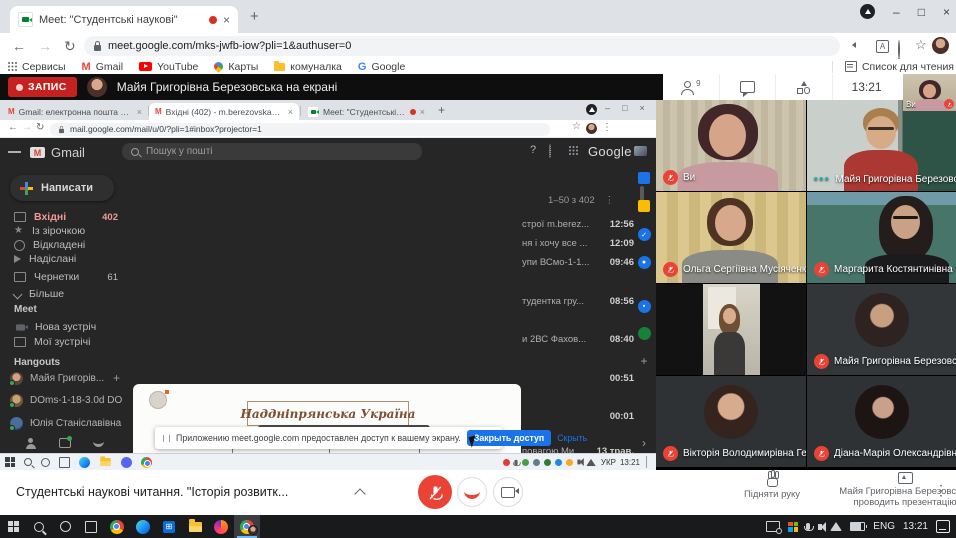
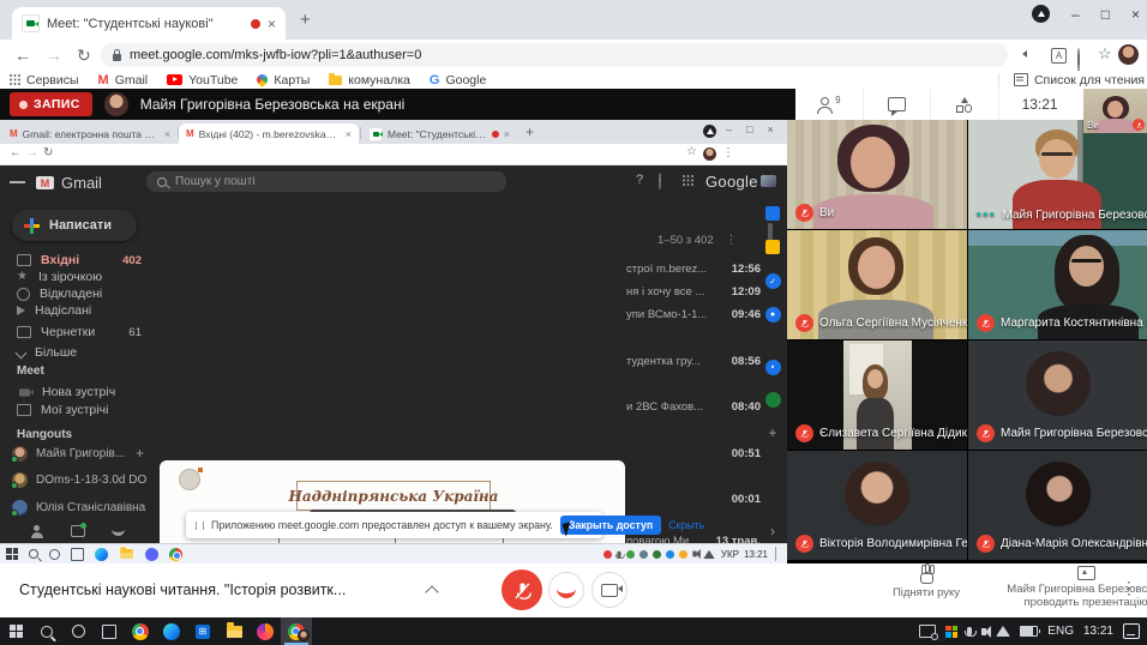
  Meet: "Студентські наукові"
  ×
  +
  –
  □
  ×
  ←
  →
  ↻
  meet.google.com/mks-jwfb-iow?pli=1&authuser=0
  A
  ☆
  Сервисы
  M
  Gmail
  YouTube
  Карты
  комуналка
  G
  Google
  Список для чтения
  ЗАПИС
  Майя Григорівна Березовська на екрані
  9
  13:21
  Ви
  M
  Gmail: електронна пошта від
  ×
  M
  Вхідні (402) - m.berezovska@k
  ×
  Meet: "Студентські на
  ×
  +
  –
  □
  ×
  ←
  →
  ↻
- mail.google.com/mail/u/0/?pli=1#inbox?projector=1
  ☆
  ⋮
  M
  Gmail
  Пошук у пошті
  ?
  Google
  Написати
  Вхідні
  402
  ★
  Із зірочкою
  Відкладені
  Надіслані
  Чернетки
  61
  Більше
  Meet
  Нова зустріч
  Мої зустрічі
  Hangouts
  Майя Григорів...
  +
  1–50 з 402
  ⋮
  строї m.berez...
  12:56
  ня і хочу все ...
  12:09
  упи ВСмо-1-1...
  09:46
  тудентка гру...
  08:56
  и 2ВС Фахов...
  08:40
  00:51
  00:01
  повагою Ми...
  13 трав.
  +
  ›
  Наддніпрянська Україна
  Приложению meet.google.com предоставлен доступ к вашему экрану.
  Закрыть доступ
  Скрыть
  УКР
  13:21
  Ви
  •••
  Майя Григорівна Березов
  Ольга Сергіївна Мусіяченк
  Маргарита Костянтинівна
+ Єлизавета Сергіївна Дідик
  Майя Григорівна Березовс
  Вікторія Володимирівна Ге
  Діана-Марія Олександрівн
  Студентські наукові читання. "Історія розвитк...
  Підняти руку
  Майя Григорівна Березовс
  проводить презентацію
  ⋮
  ⊞
  ENG
  13:21
